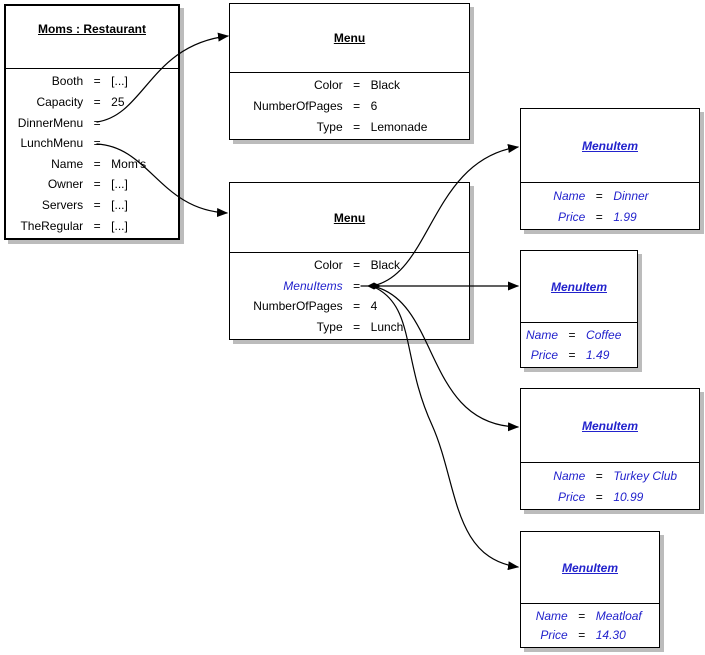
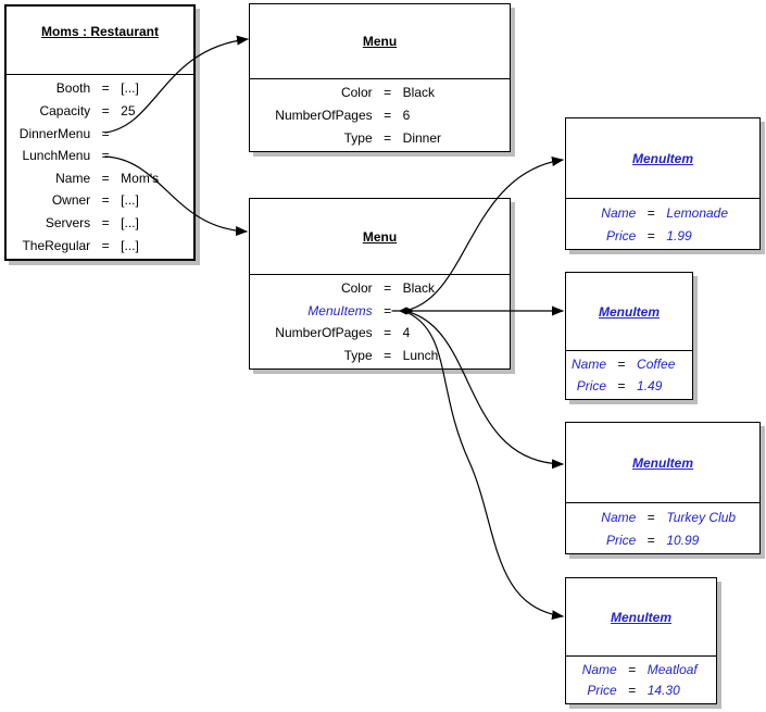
  Moms : Restaurant
  Booth
  =
  [...]
  Capacity
  =
  25
  DinnerMenu
  LunchMenu
  =
  Name
  =
  Mom's
  Owner
  =
  [...]
  Servers
  =
  [...]
  TheRegular
  =
  [...]
  Menu
  Color
  =
  Black
  NumberOfPages
  =
  6
  Type
  =
- Lemonade
+ Dinner
  Menu
  Color
  =
  Black
  MenuItems
  =
  NumberOfPages
  =
  4
  Type
  =
  Lunch
  MenuItem
  Name
  =
- Dinner
+ Lemonade
  Price
  =
  1.99
  MenuItem
  Name
  =
  Coffee
  Price
  =
  1.49
  MenuItem
  Name
  =
  Turkey Club
  Price
  =
  10.99
  MenuItem
  Name
  =
  Meatloaf
  Price
  =
  14.30
